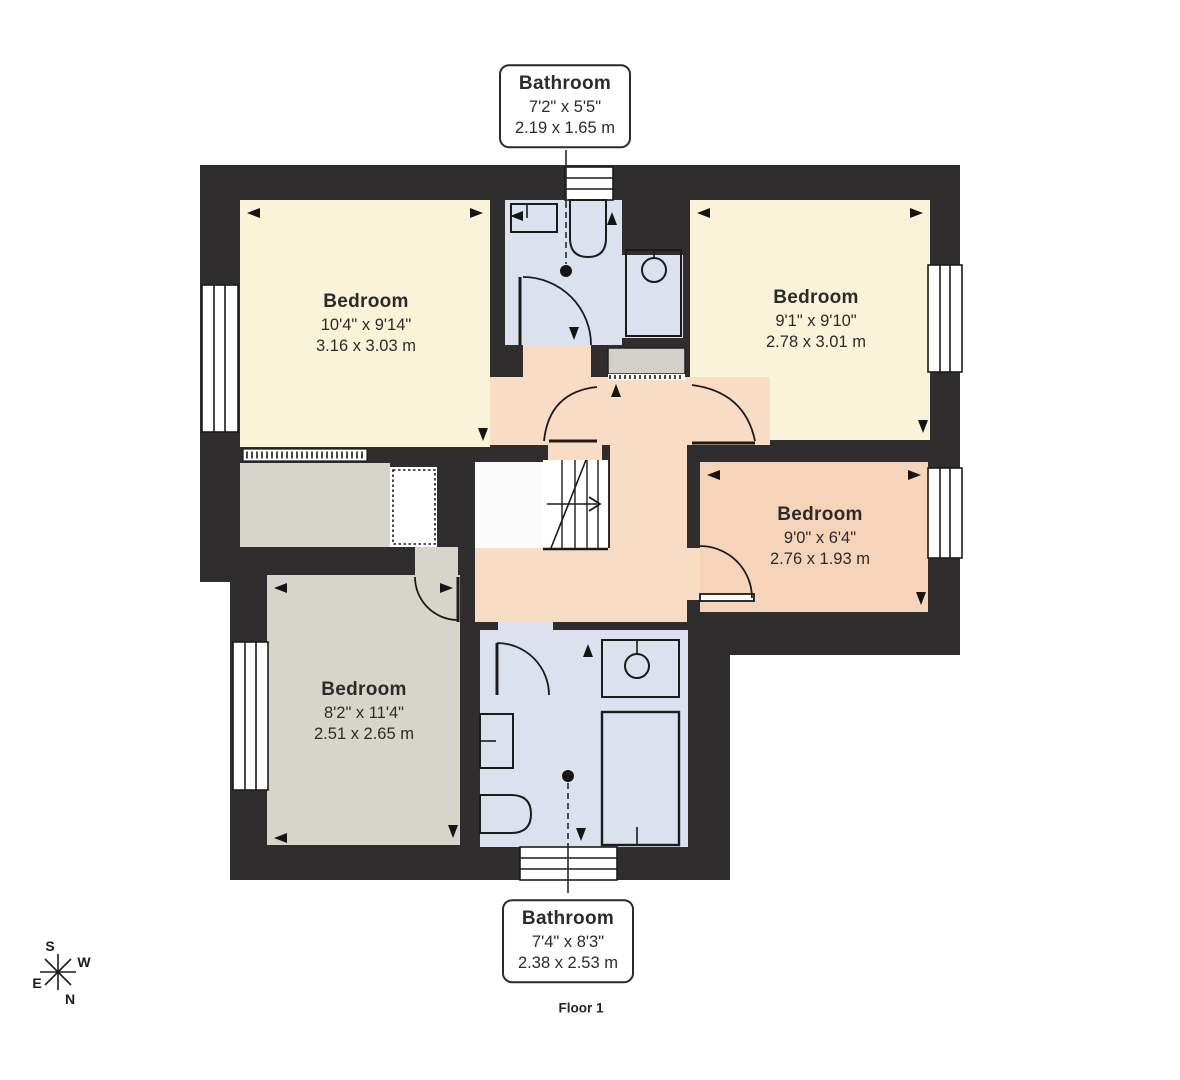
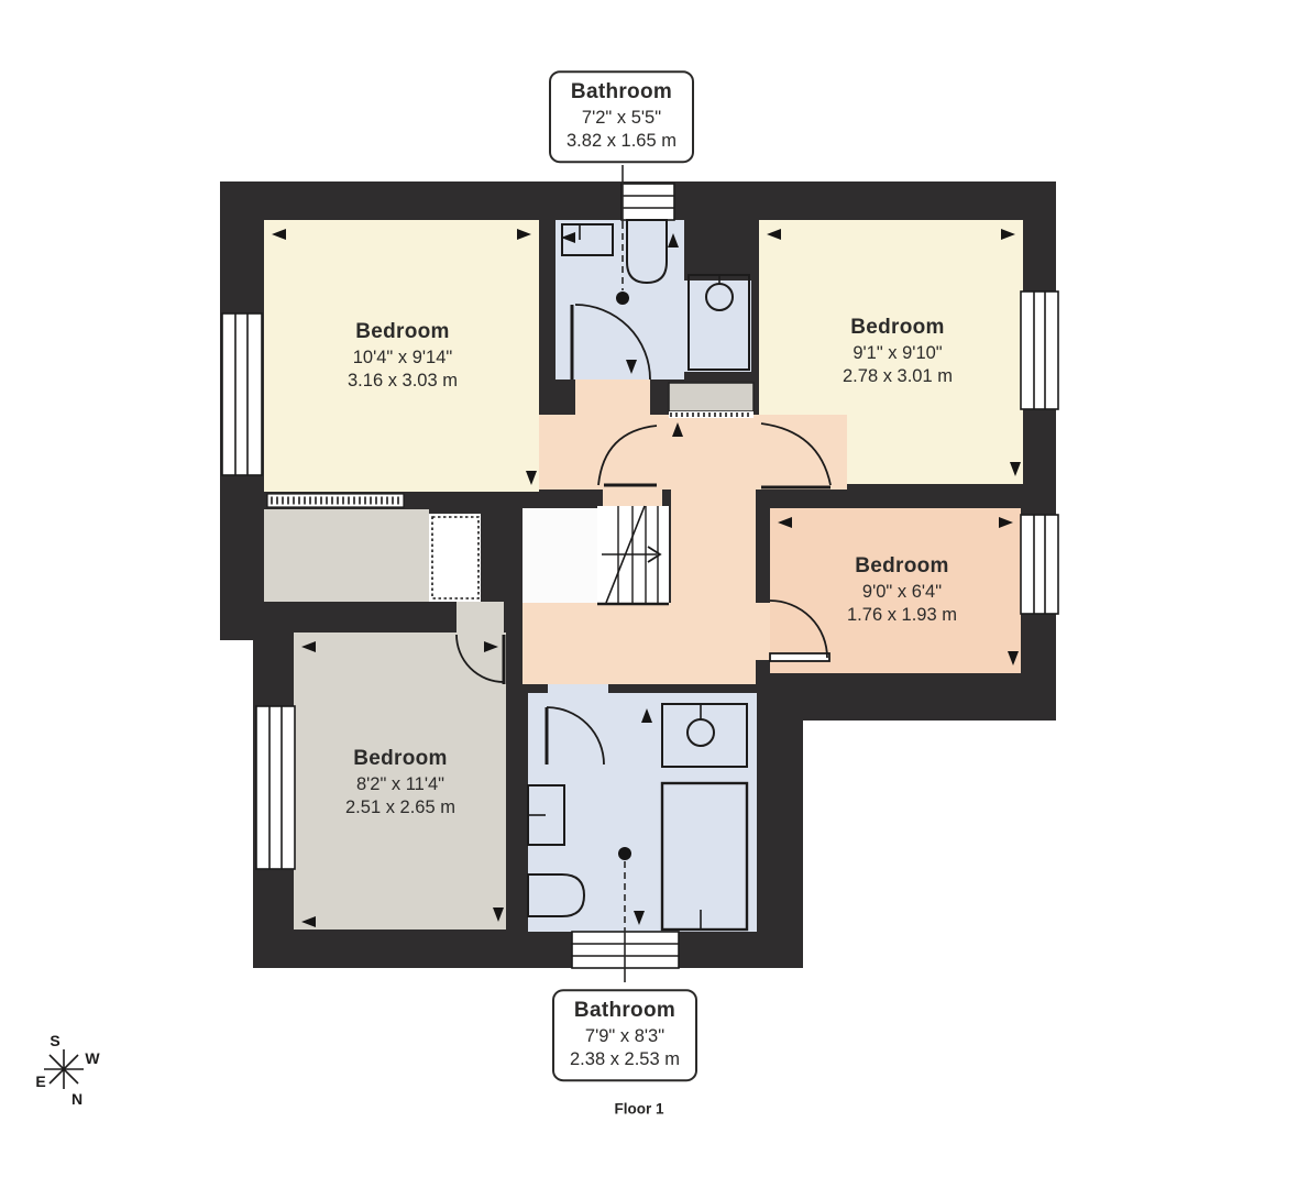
  S
  W
  E
  N
  Bedroom
  10'4" x 9'14"
  3.16 x 3.03 m
  Bedroom
  9'1" x 9'10"
  2.78 x 3.01 m
  Bedroom
  9'0" x 6'4"
- 2.76 x 1.93 m
+ 1.76 x 1.93 m
  Bedroom
  8'2" x 11'4"
  2.51 x 2.65 m
  Bathroom
  7'2" x 5'5"
- 2.19 x 1.65 m
+ 3.82 x 1.65 m
  Bathroom
- 7'4" x 8'3"
+ 7'9" x 8'3"
  2.38 x 2.53 m
  Floor 1
